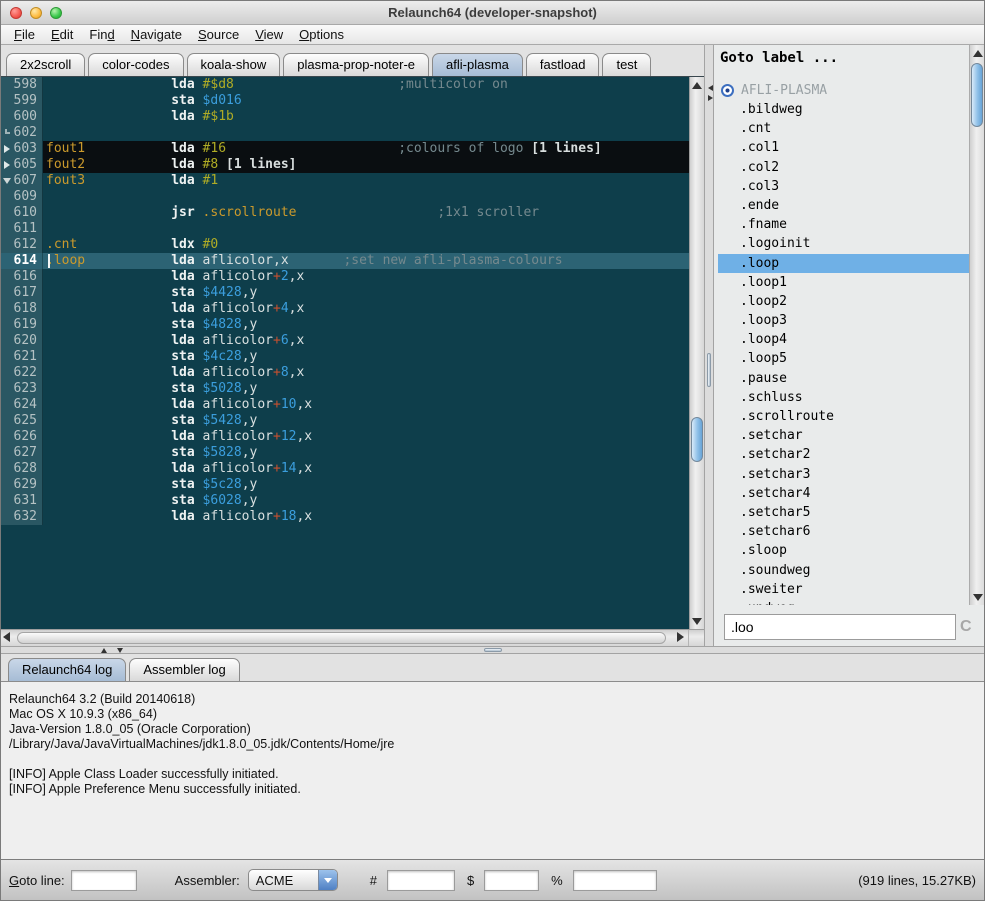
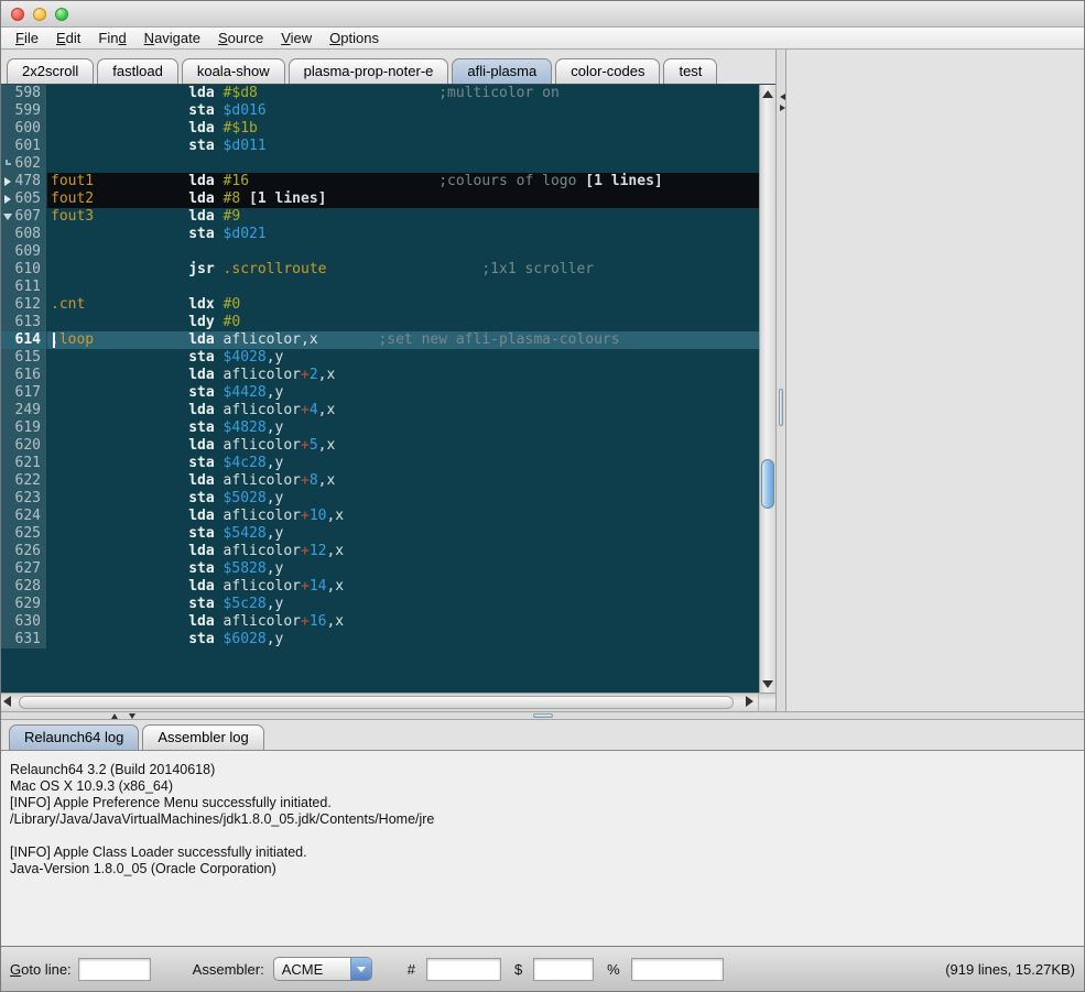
- Relaunch64 (developer-snapshot)
  File
  Edit
  Find
  Navigate
  Source
  View
  Options
  2x2scroll
- color-codes
+ fastload
  koala-show
  plasma-prop-noter-e
  afli-plasma
- fastload
+ color-codes
  test
  598
  lda #$d8 ;multicolor on
  599
  sta $d016
  600
  lda #$1b
+ 601
+ sta $d011
  602
- 603
+ 478
  fout1 lda #16 ;colours of logo [1 lines]
  605
  fout2 lda #8 [1 lines]
  607
- fout3 lda #1
+ fout3 lda #9
+ 608
+ sta $d021
  609
  610
  jsr .scrollroute ;1x1 scroller
  611
  612
  .cnt ldx #0
+ 613
+ ldy #0
  614
  loop lda aflicolor,x ;set new afli-plasma-colours
+ 615
+ sta $4028,y
  616
  lda aflicolor+2,x
  617
  sta $4428,y
- 618
+ 249
  lda aflicolor+4,x
  619
  sta $4828,y
  620
- lda aflicolor+6,x
+ lda aflicolor+5,x
  621
  sta $4c28,y
  622
  lda aflicolor+8,x
  623
  sta $5028,y
  624
  lda aflicolor+10,x
  625
  sta $5428,y
  626
  lda aflicolor+12,x
  627
  sta $5828,y
  628
  lda aflicolor+14,x
  629
  sta $5c28,y
+ 630
+ lda aflicolor+16,x
  631
  sta $6028,y
- 632
- lda aflicolor+18,x
- Goto label ...
- AFLI-PLASMA
- .bildweg
- .cnt
- .col1
- .col2
- .col3
- .ende
- .fname
- .logoinit
- .loop
- .loop1
- .loop2
- .loop3
- .loop4
- .loop5
- .pause
- .schluss
- .scrollroute
- .setchar
- .setchar2
- .setchar3
- .setchar4
- .setchar5
- .setchar6
- .sloop
- .soundweg
- .sweiter
- .loo
- C
  Relaunch64 log
  Assembler log
  Relaunch64 3.2 (Build 20140618)
  Mac OS X 10.9.3 (x86_64)
- Java-Version 1.8.0_05 (Oracle Corporation)
+ [INFO] Apple Preference Menu successfully initiated.
  /Library/Java/JavaVirtualMachines/jdk1.8.0_05.jdk/Contents/Home/jre
  [INFO] Apple Class Loader successfully initiated.
- [INFO] Apple Preference Menu successfully initiated.
+ Java-Version 1.8.0_05 (Oracle Corporation)
  Goto line:
  Assembler:
  ACME
  #
  $
  %
  (919 lines, 15.27KB)
